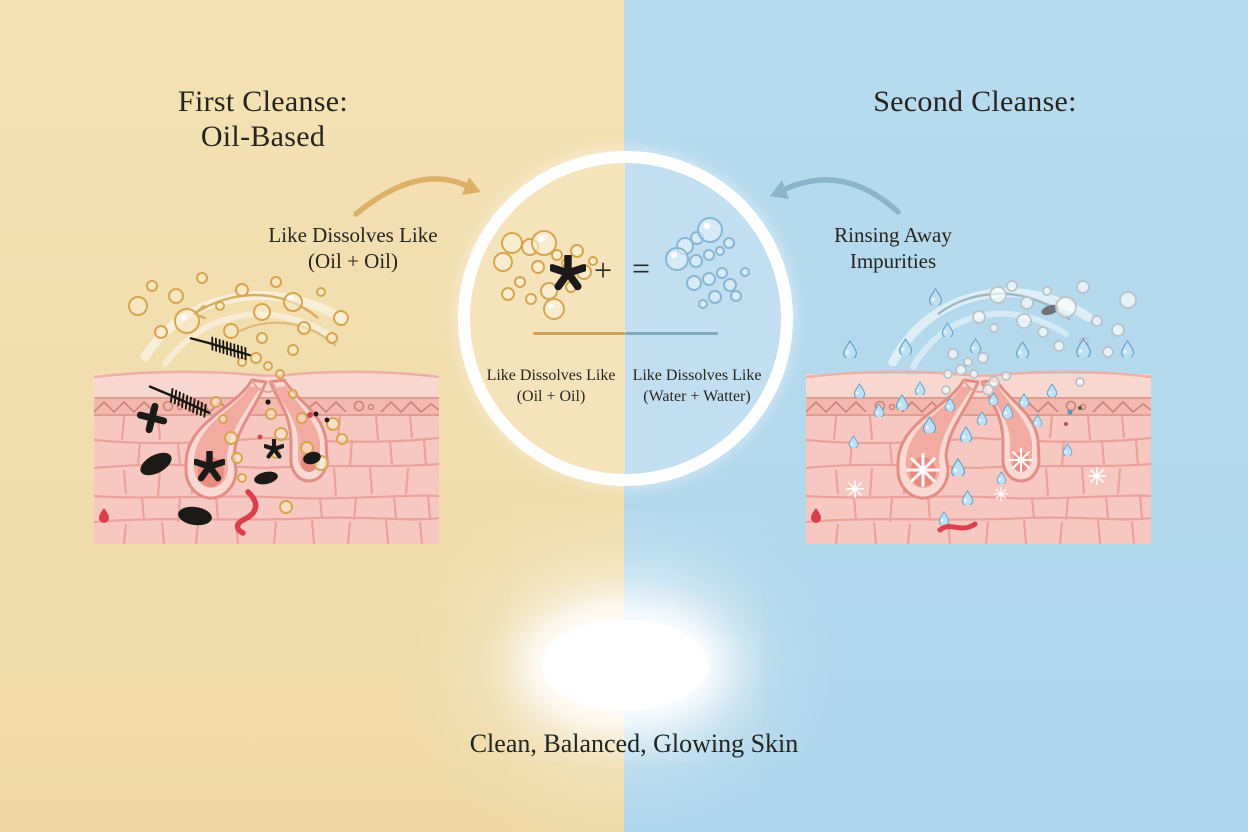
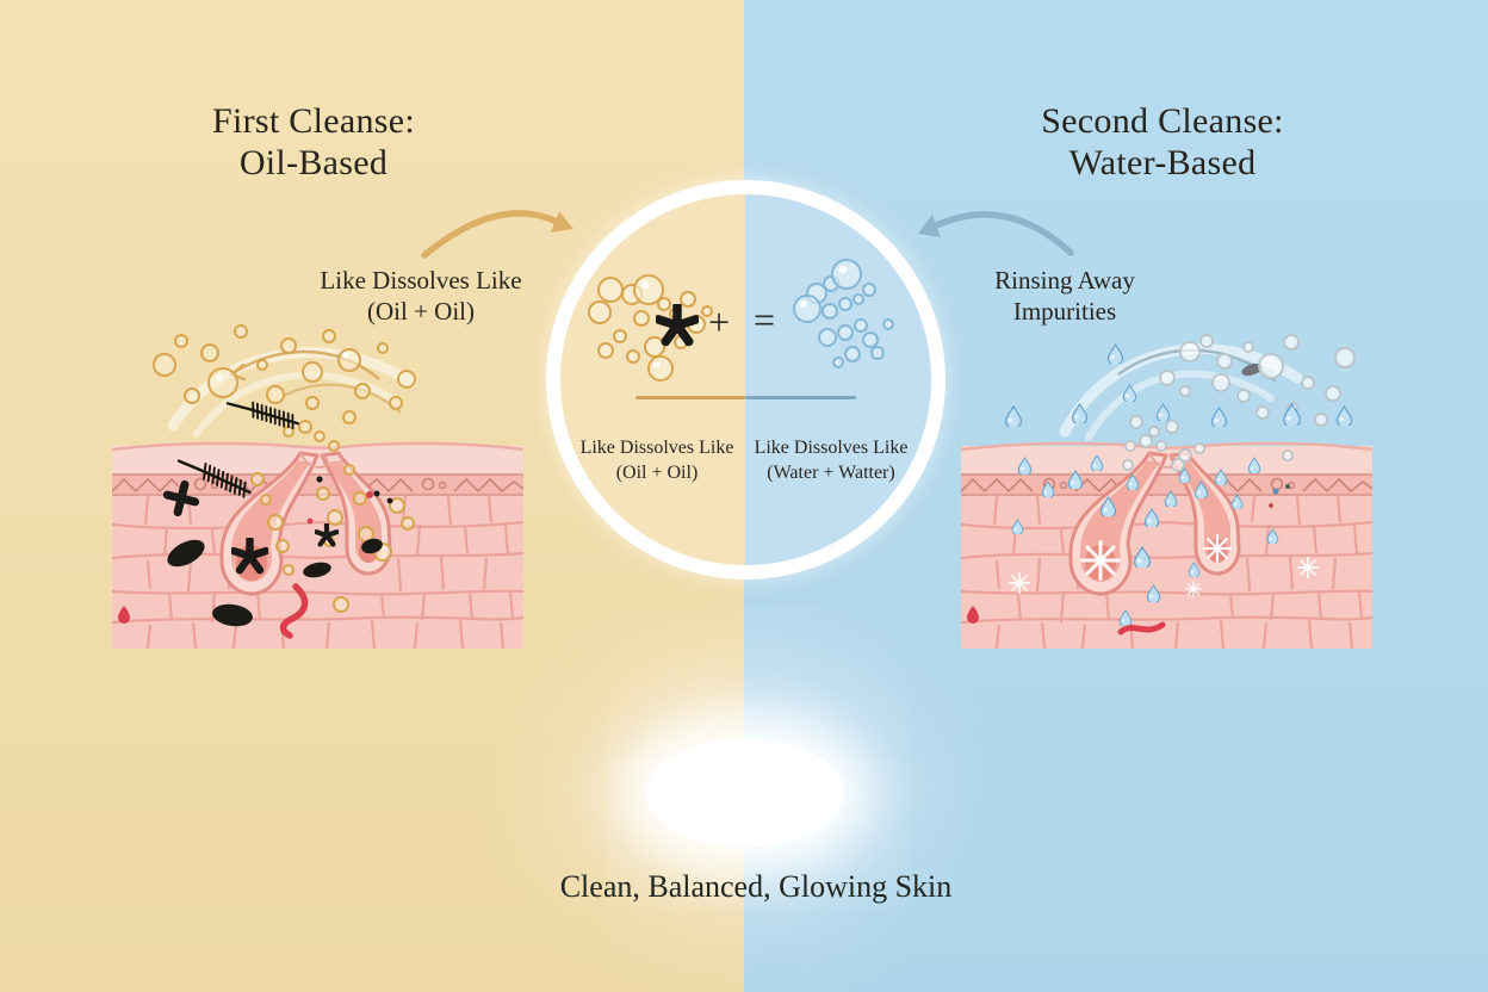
  +
  =
  Like Dissolves Like
  (Oil + Oil)
  Like Dissolves Like
  (Water + Watter)
  First Cleanse:
  Oil-Based
  Second Cleanse:
+ Water-Based
  Like Dissolves Like
  (Oil + Oil)
  Rinsing Away
  Impurities
  Clean, Balanced, Glowing Skin
